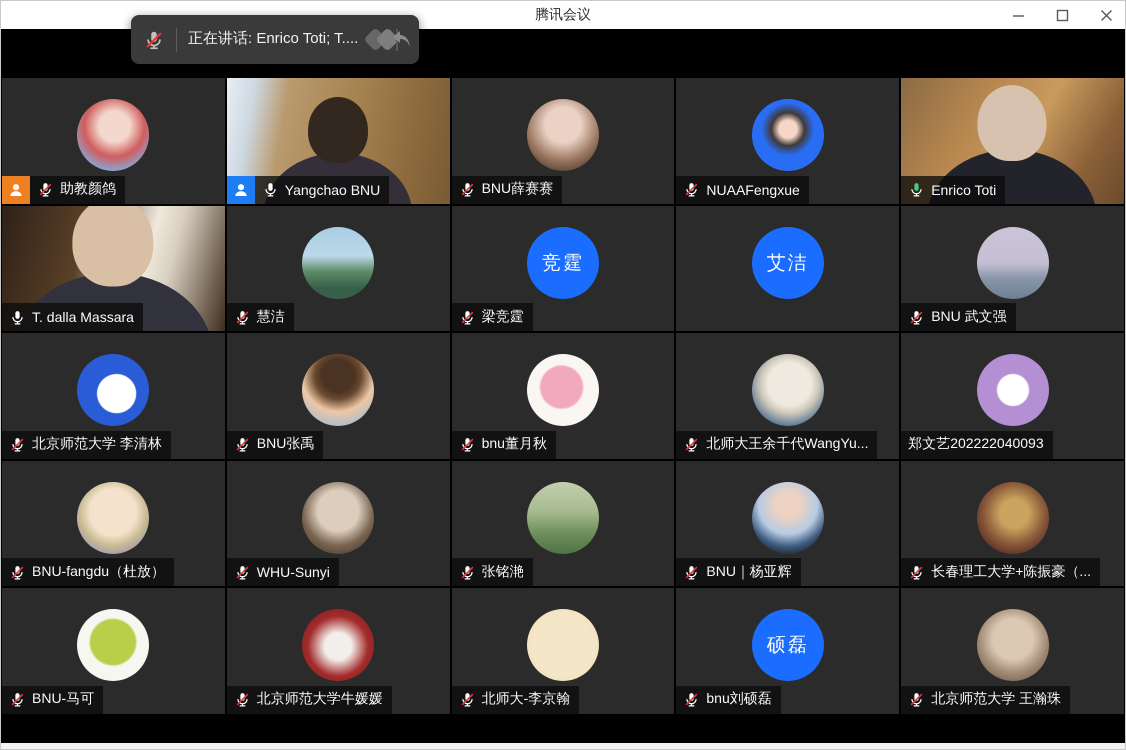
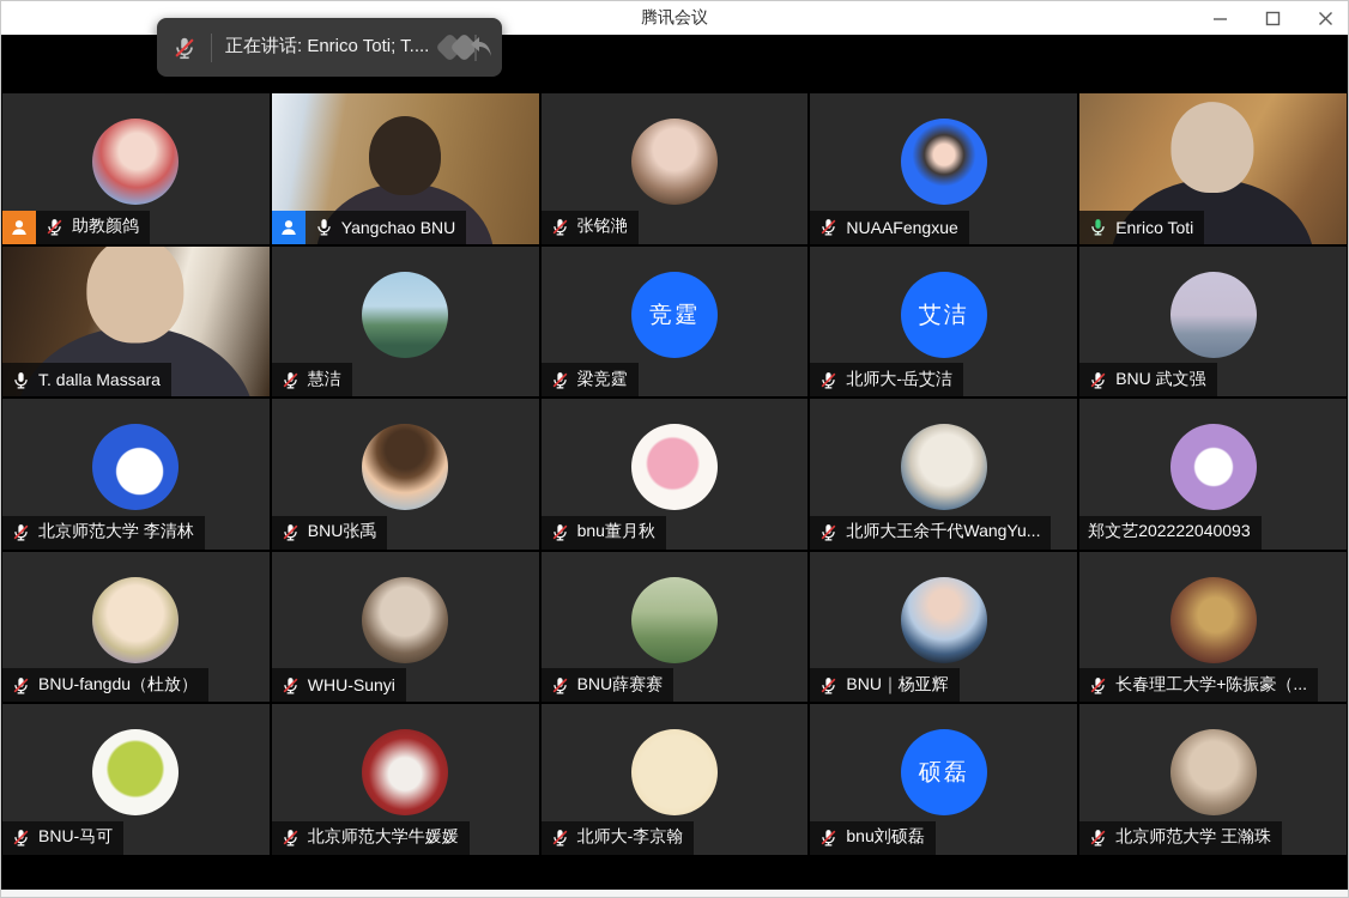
  腾讯会议
  正在讲话: Enrico Toti; T....
  助教颜鸽
  Yangchao BNU
- BNU薛赛赛
+ 张铭滟
  NUAAFengxue
  Enrico Toti
  T. dalla Massara
  慧洁
  竞霆
  梁竞霆
  艾洁
+ 北师大-岳艾洁
  BNU 武文强
  北京师范大学 李清林
  BNU张禹
  bnu董月秋
  北师大王余千代WangYu...
  郑文艺202222040093
  BNU-fangdu（杜放）
  WHU-Sunyi
- 张铭滟
+ BNU薛赛赛
  BNU｜杨亚辉
  长春理工大学+陈振豪（...
  BNU-马可
  北京师范大学牛媛媛
  北师大-李京翰
  硕磊
  bnu刘硕磊
  北京师范大学 王瀚珠
